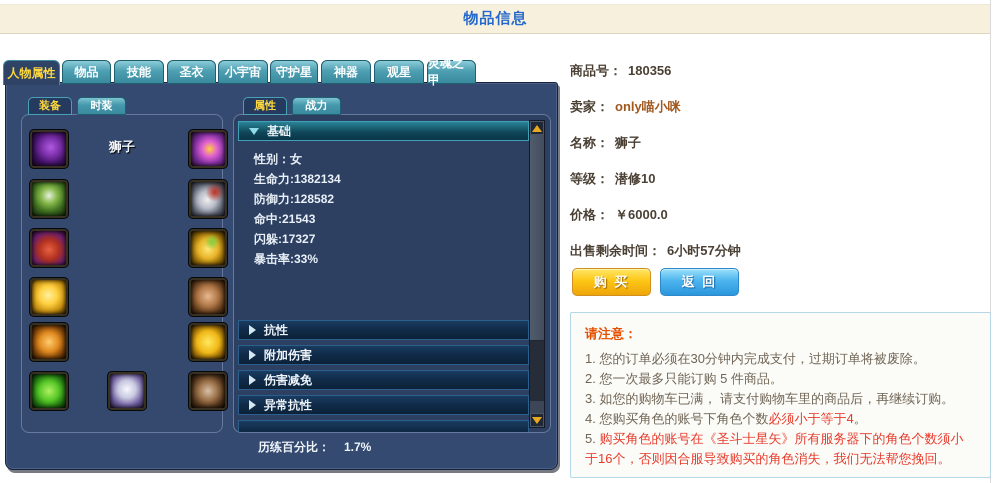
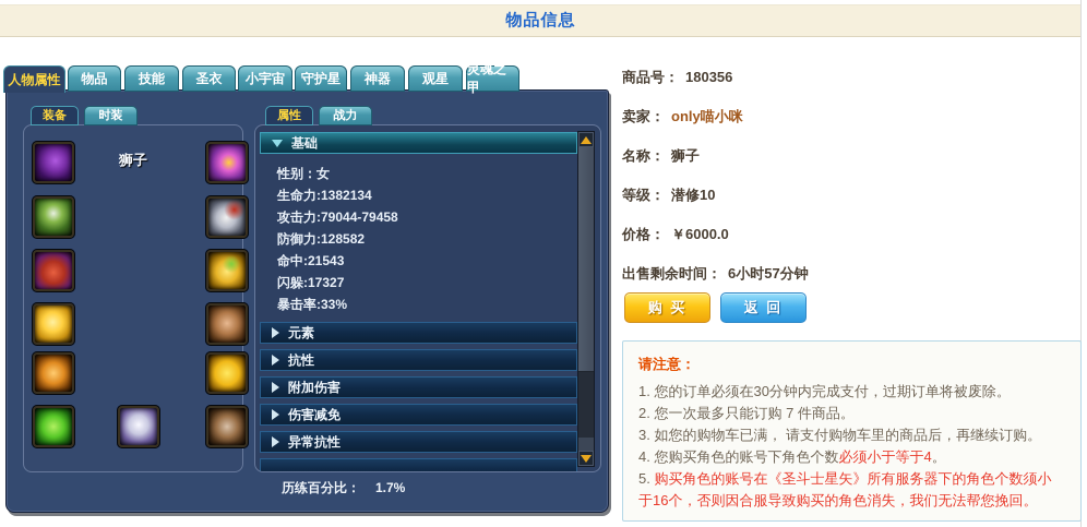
  物品信息
  人物属性
  物品
  技能
  圣衣
  小宇宙
  守护星
  神器
  观星
  灵魂之甲
  装备
  时装
  属性
  战力
  狮子
  基础
  性别：女
  生命力:1382134
+ 攻击力:79044-79458
  防御力:128582
  命中:21543
  闪躲:17327
  暴击率:33%
+ 元素
  抗性
  附加伤害
  伤害减免
  异常抗性
  历练百分比： 1.7%
  商品号： 180356
  卖家： only喵小咪
  名称： 狮子
  等级： 潜修10
  价格： ￥6000.0
  出售剩余时间： 6小时57分钟
  购 买
  返 回
  请注意：
  1. 您的订单必须在30分钟内完成支付，过期订单将被废除。
- 2. 您一次最多只能订购 5 件商品。
+ 2. 您一次最多只能订购 7 件商品。
  3. 如您的购物车已满， 请支付购物车里的商品后，再继续订购。
  4. 您购买角色的账号下角色个数必须小于等于4。
  5. 购买角色的账号在《圣斗士星矢》所有服务器下的角色个数须小于16个，否则因合服导致购买的角色消失，我们无法帮您挽回。
